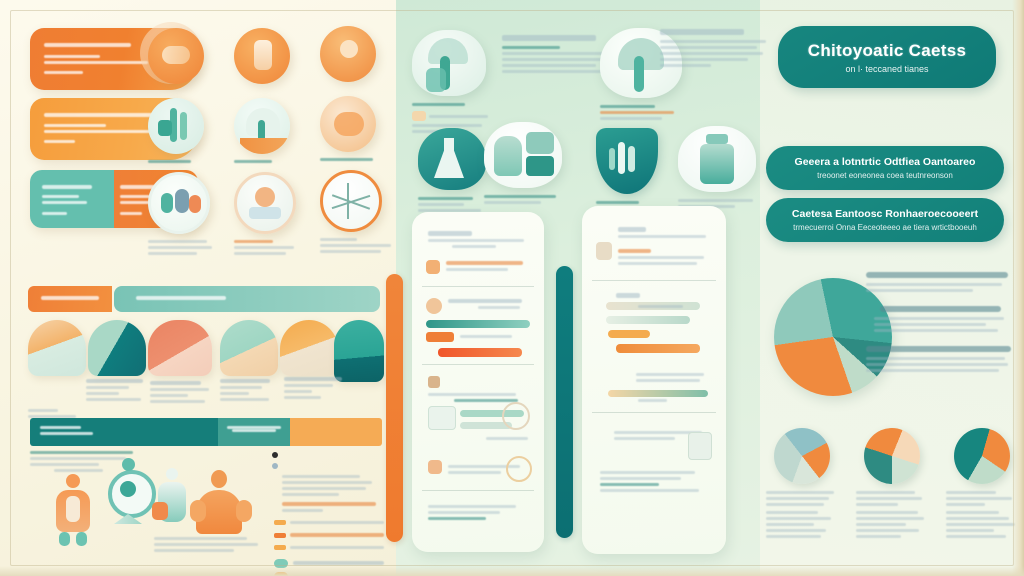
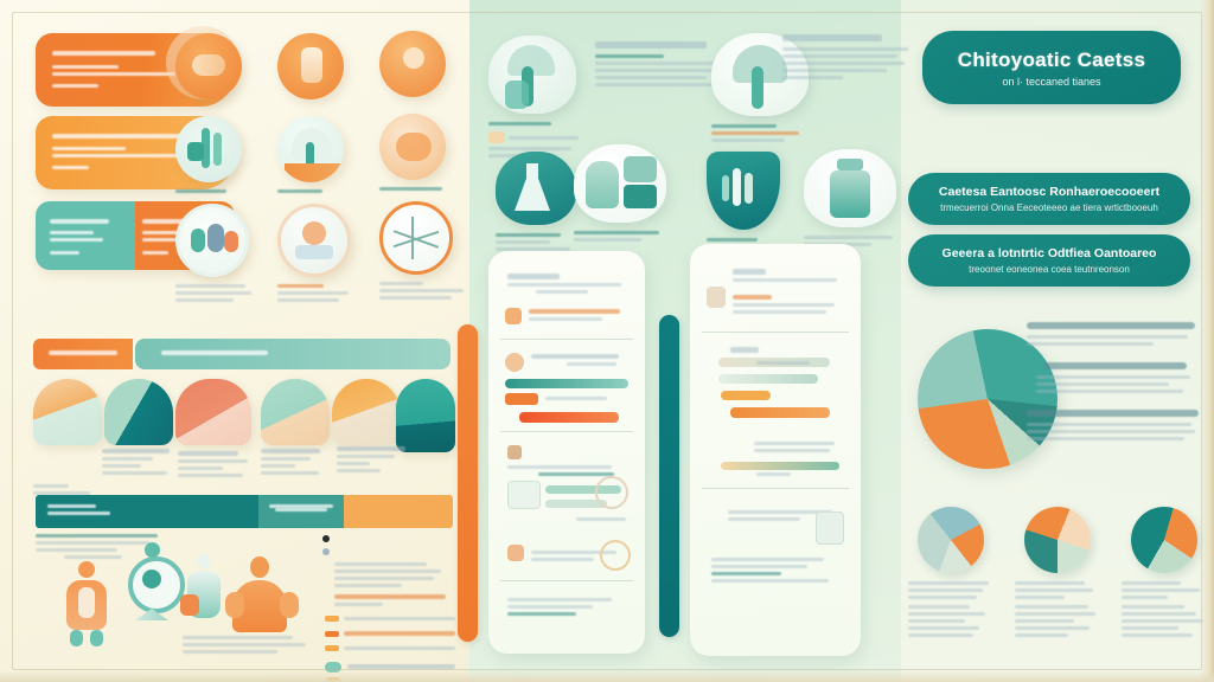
  Chitoyoatic Caetss
  on l· teccaned tianes
- Geeera a lotntrtic Odtfiea Oantoareo
+ Caetesa Eantoosc Ronhaeroecooeert
- treoonet eoneonea coea teutnreonson
+ trmecuerroi Onna Eeceoteeeo ae tiera wrtictbooeuh
- Caetesa Eantoosc Ronhaeroecooeert
+ Geeera a lotntrtic Odtfiea Oantoareo
- trmecuerroi Onna Eeceoteeeo ae tiera wrtictbooeuh
+ treoonet eoneonea coea teutnreonson
